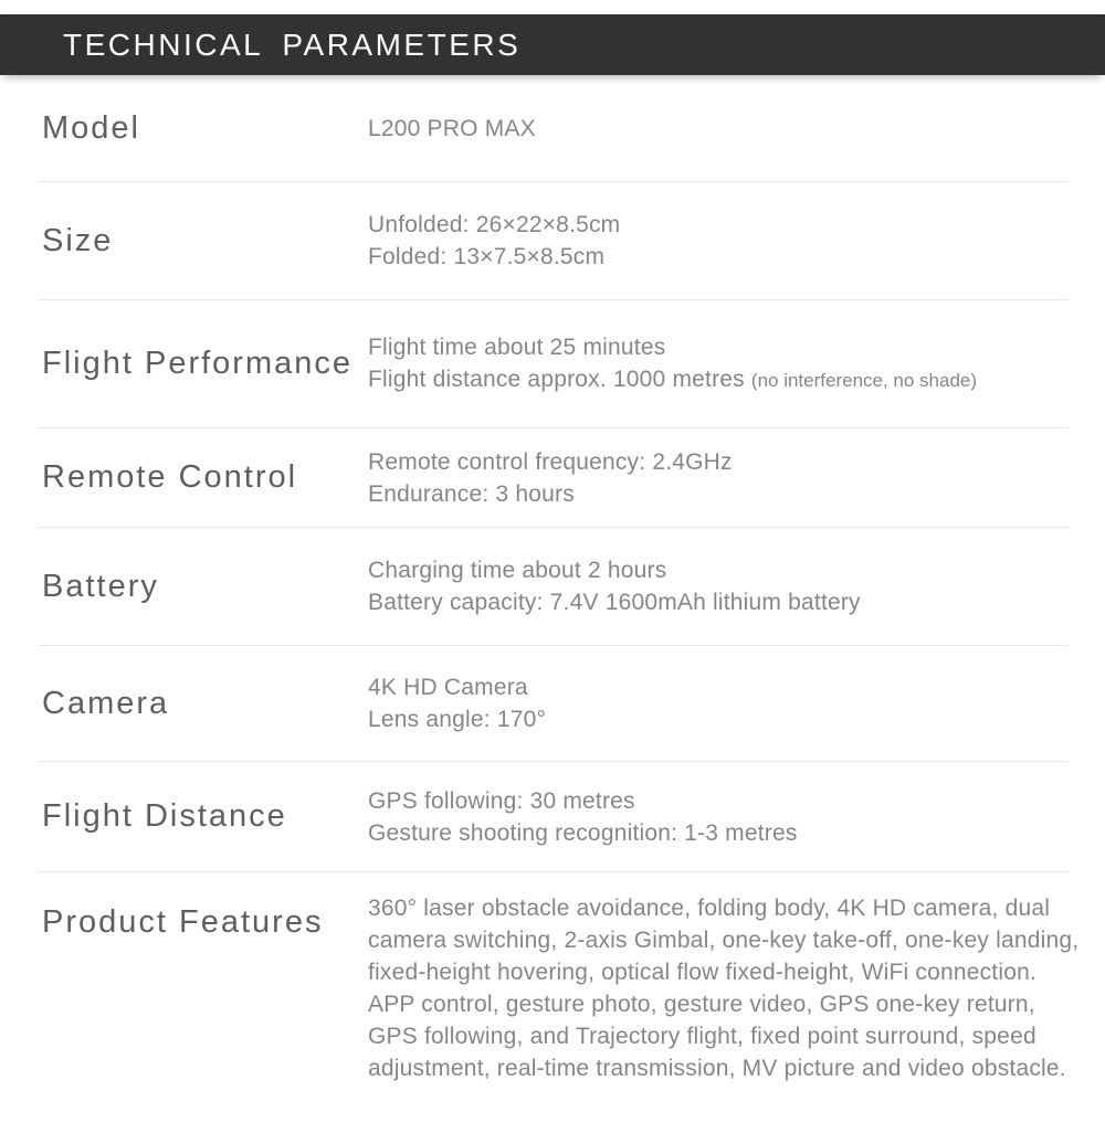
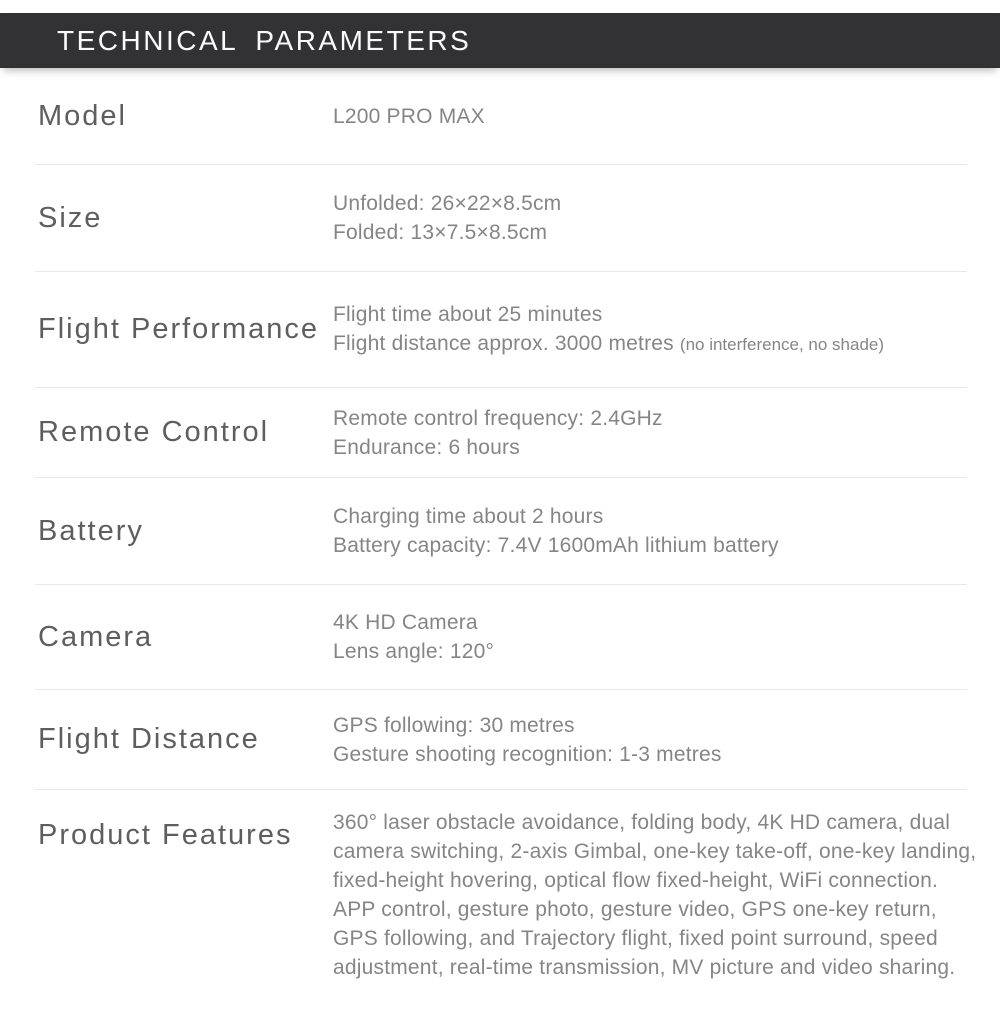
  TECHNICAL PARAMETERS
  Model
  L200 PRO MAX
  Size
  Unfolded: 26×22×8.5cm
  Folded: 13×7.5×8.5cm
  Flight Performance
  Flight time about 25 minutes
- Flight distance approx. 1000 metres (no interference, no shade)
+ Flight distance approx. 3000 metres (no interference, no shade)
  Remote Control
  Remote control frequency: 2.4GHz
- Endurance: 3 hours
+ Endurance: 6 hours
  Battery
  Charging time about 2 hours
  Battery capacity: 7.4V 1600mAh lithium battery
  Camera
  4K HD Camera
- Lens angle: 170°
+ Lens angle: 120°
  Flight Distance
  GPS following: 30 metres
  Gesture shooting recognition: 1-3 metres
  Product Features
- 360° laser obstacle avoidance, folding body, 4K HD camera, dual camera switching, 2-axis Gimbal, one-key take-off, one-key landing, fixed-height hovering, optical flow fixed-height, WiFi connection. APP control, gesture photo, gesture video, GPS one-key return, GPS following, and Trajectory flight, fixed point surround, speed adjustment, real-time transmission, MV picture and video obstacle.
+ 360° laser obstacle avoidance, folding body, 4K HD camera, dual camera switching, 2-axis Gimbal, one-key take-off, one-key landing, fixed-height hovering, optical flow fixed-height, WiFi connection. APP control, gesture photo, gesture video, GPS one-key return, GPS following, and Trajectory flight, fixed point surround, speed adjustment, real-time transmission, MV picture and video sharing.
